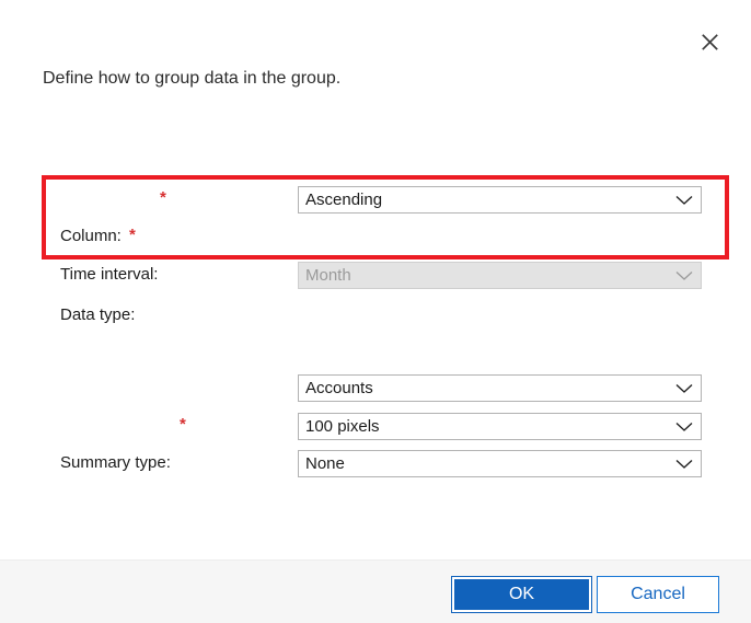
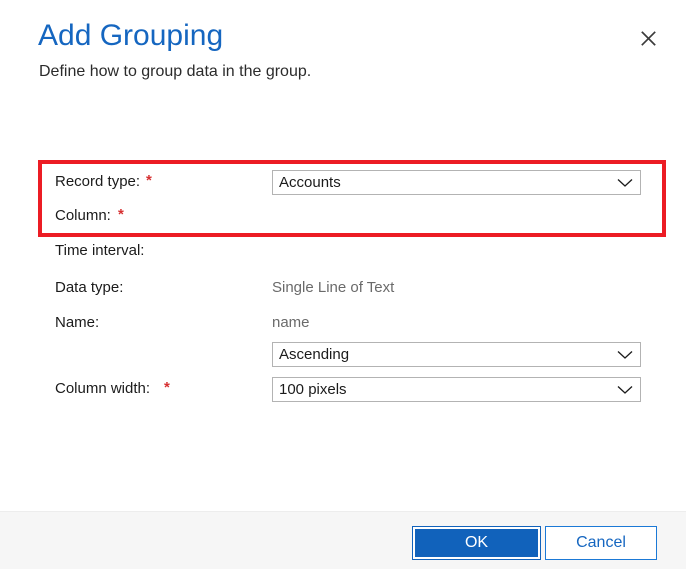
+ Add Grouping
  Define how to group data in the group.
+ Record type:
  *
- Ascending
+ Accounts
  Column:
  *
  Time interval:
- Month
  Data type:
+ Single Line of Text
+ Name:
+ name
- Accounts
+ Ascending
+ Column width:
  *
  100 pixels
- Summary type:
- None
  OK
  Cancel
